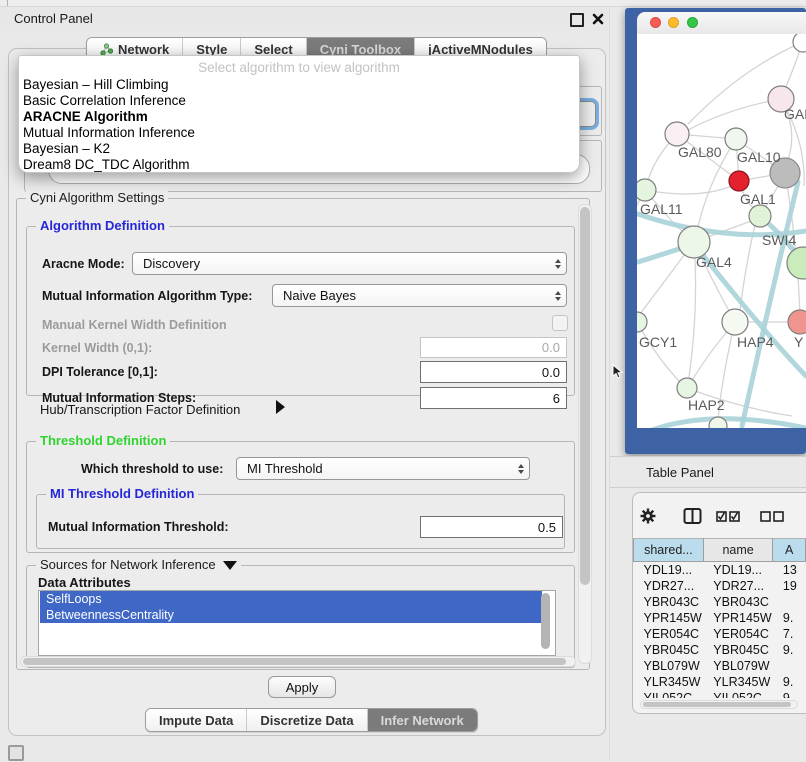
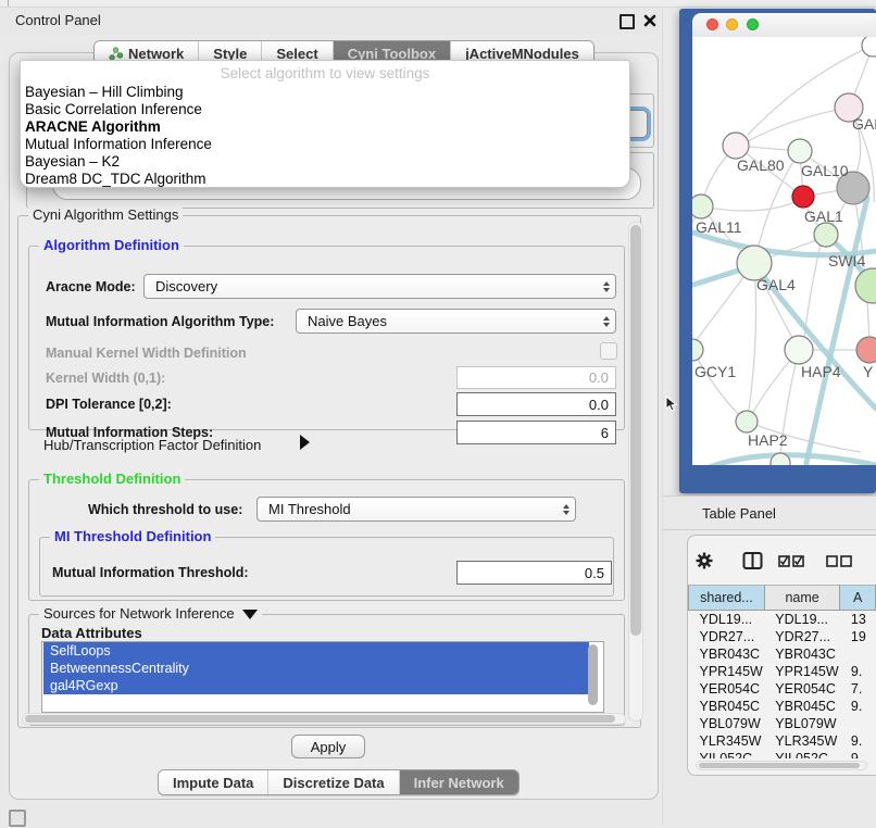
  Control Panel
  Network
  Style
  Select
  Cyni Toolbox
  jActiveMNodules
- Select algorithm to view algorithm
+ Select algorithm to view settings
  Bayesian – Hill Climbing
  Basic Correlation Inference
  ARACNE Algorithm
  Mutual Information Inference
  Bayesian – K2
  Dream8 DC_TDC Algorithm
  Cyni Algorithm Settings
  Algorithm Definition
  Aracne Mode:
  Discovery
  Mutual Information Algorithm Type:
  Naive Bayes
  Manual Kernel Width Definition
  Kernel Width (0,1):
  0.0
- DPI Tolerance [0,1]:
+ DPI Tolerance [0,2]:
  0.0
  Mutual Information Steps:
  6
  Hub/Transcription Factor Definition
  Threshold Definition
  Which threshold to use:
  MI Threshold
  MI Threshold Definition
  Mutual Information Threshold:
  0.5
  Sources for Network Inference
  Data Attributes
  SelfLoops
  BetweennessCentrality
+ gal4RGexp
  Apply
  Impute Data
  Discretize Data
  Infer Network
  GAL80
  GAL10
  GAL11
  GAL1
  SWI4
  GAL4
  GCY1
  HAP4
  Y
  HAP2
  Table Panel
  shared...	name	A
  YDL19...	YDL19...	13
  YDR27...	YDR27...	19
  YBR043C	YBR043C
  YPR145W	YPR145W	9.
  YER054C	YER054C	7.
  YBR045C	YBR045C	9.
  YBL079W	YBL079W
  YLR345W	YLR345W	9.
